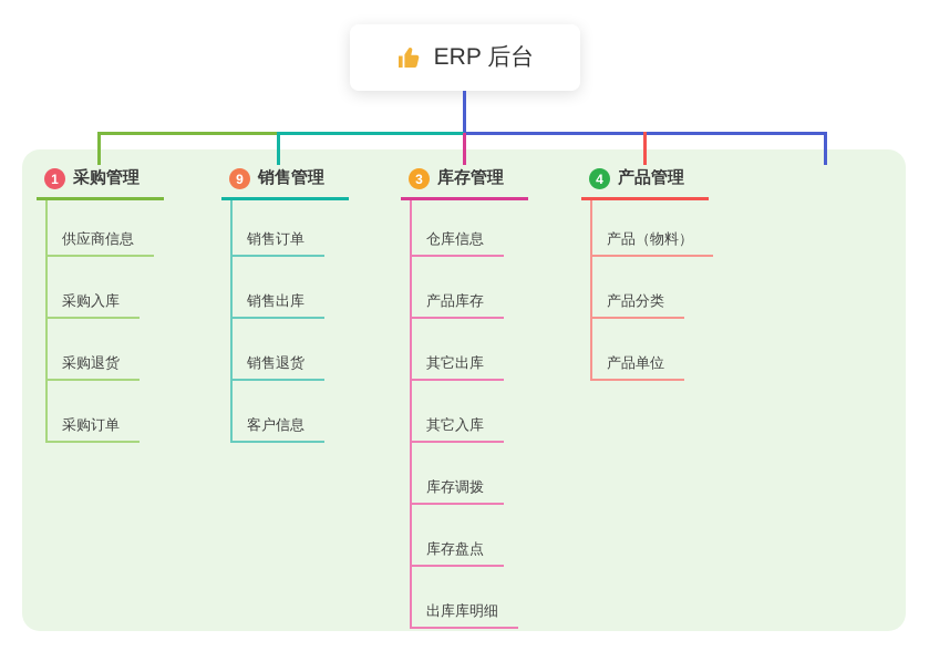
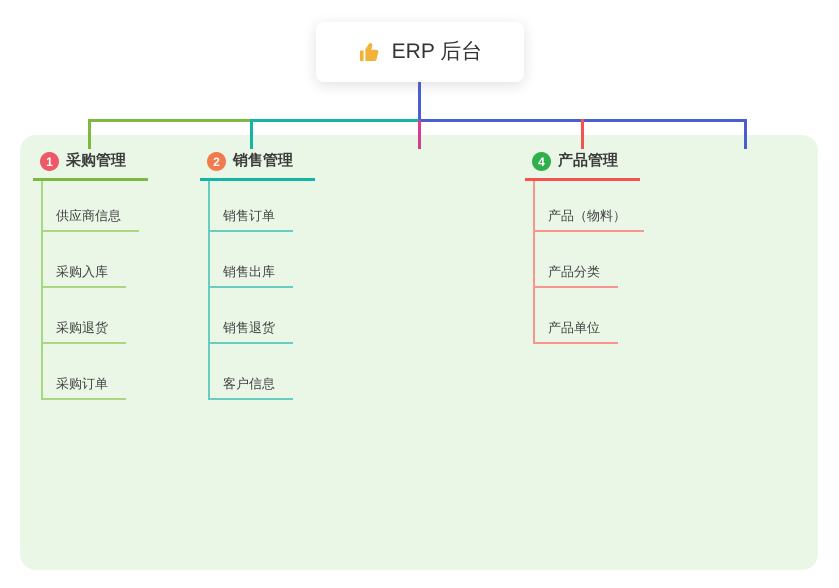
  ERP 后台
  1
  采购管理
  供应商信息
  采购入库
  采购退货
  采购订单
- 9
+ 2
  销售管理
  销售订单
  销售出库
  销售退货
  客户信息
- 3
- 库存管理
- 仓库信息
- 产品库存
- 其它出库
- 其它入库
- 库存调拨
- 库存盘点
- 出库库明细
  4
  产品管理
  产品（物料）
  产品分类
  产品单位
